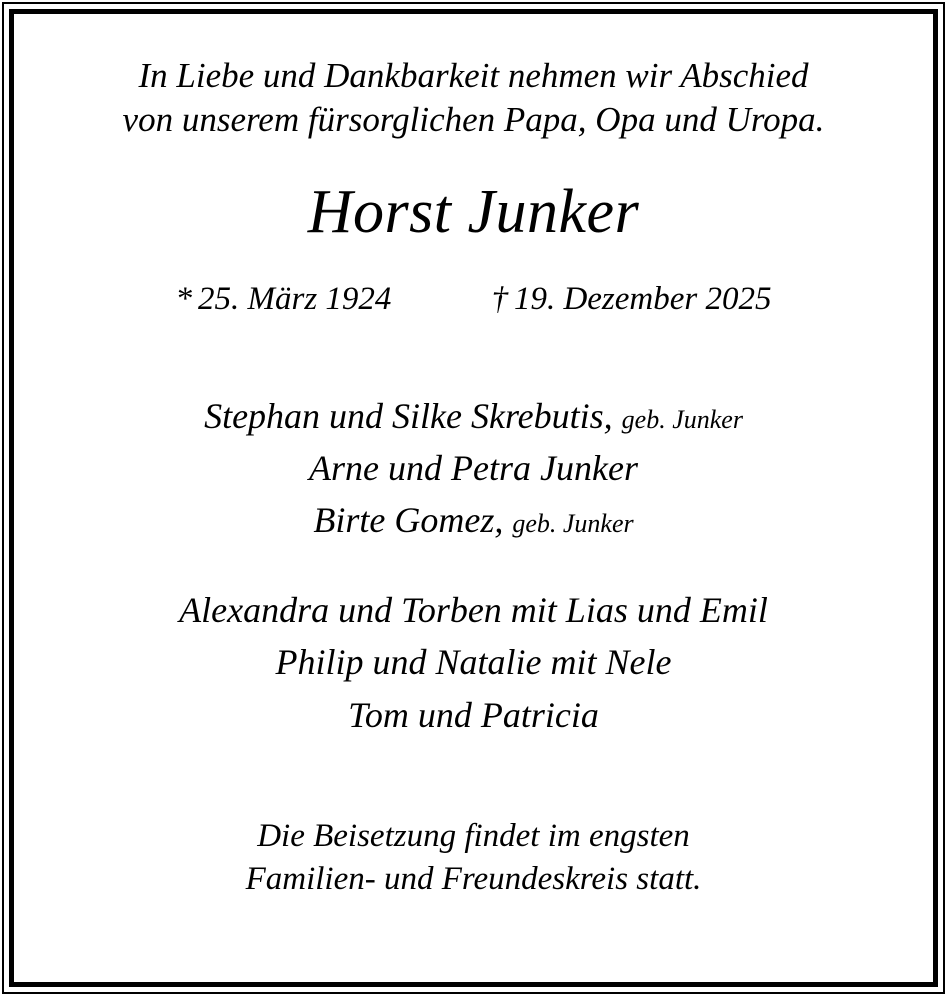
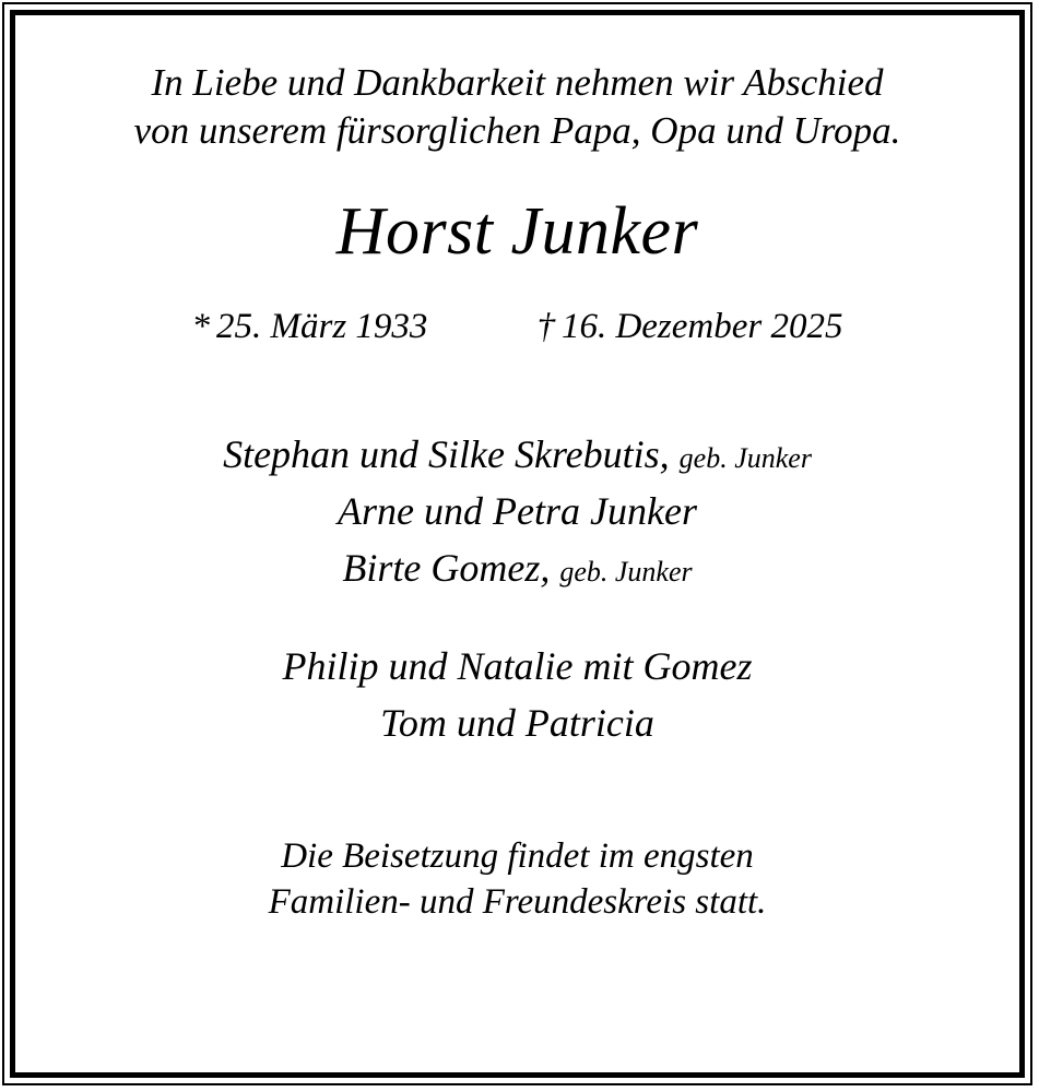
  In Liebe und Dankbarkeit nehmen wir Abschied
  von unserem fürsorglichen Papa, Opa und Uropa.
  Horst Junker
- * 25. März 1924
+ * 25. März 1933
- † 19. Dezember 2025
+ † 16. Dezember 2025
  Stephan und Silke Skrebutis, geb. Junker
  Arne und Petra Junker
  Birte Gomez, geb. Junker
- Alexandra und Torben mit Lias und Emil
- Philip und Natalie mit Nele
+ Philip und Natalie mit Gomez
  Tom und Patricia
  Die Beisetzung findet im engsten
  Familien- und Freundeskreis statt.
